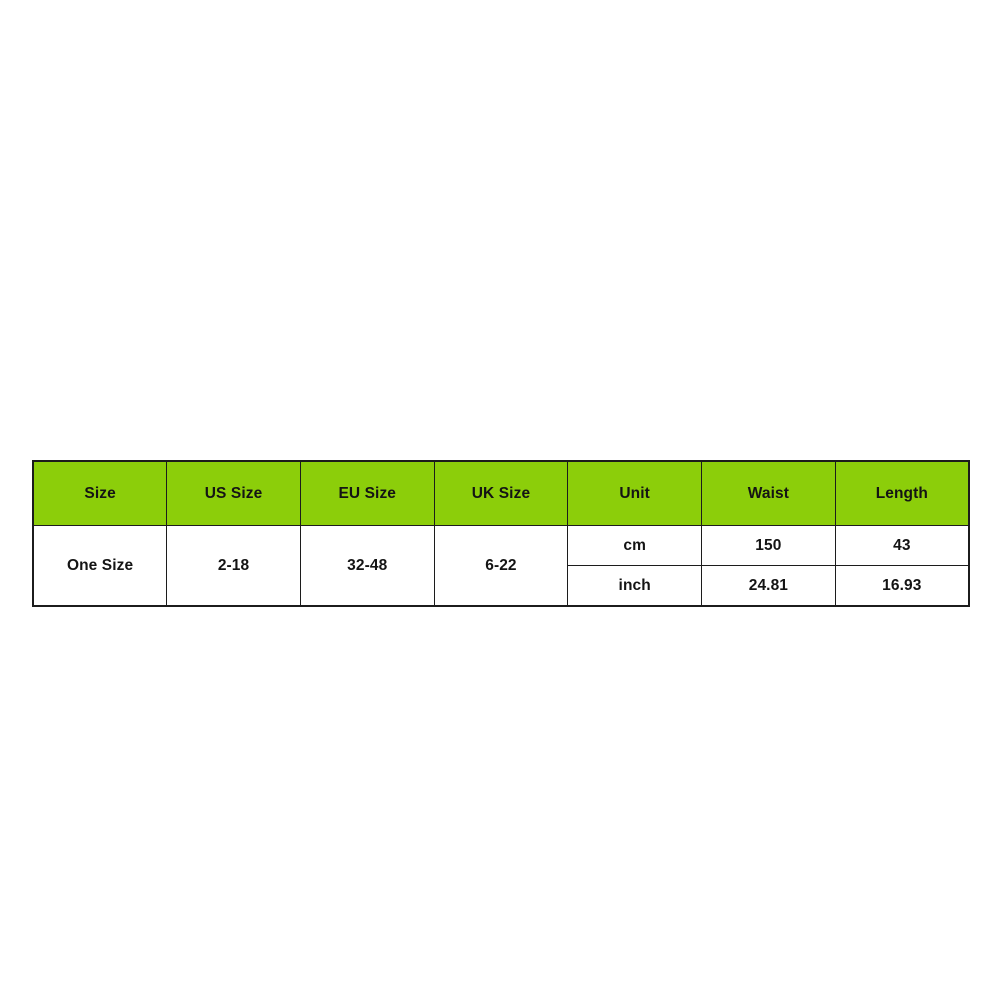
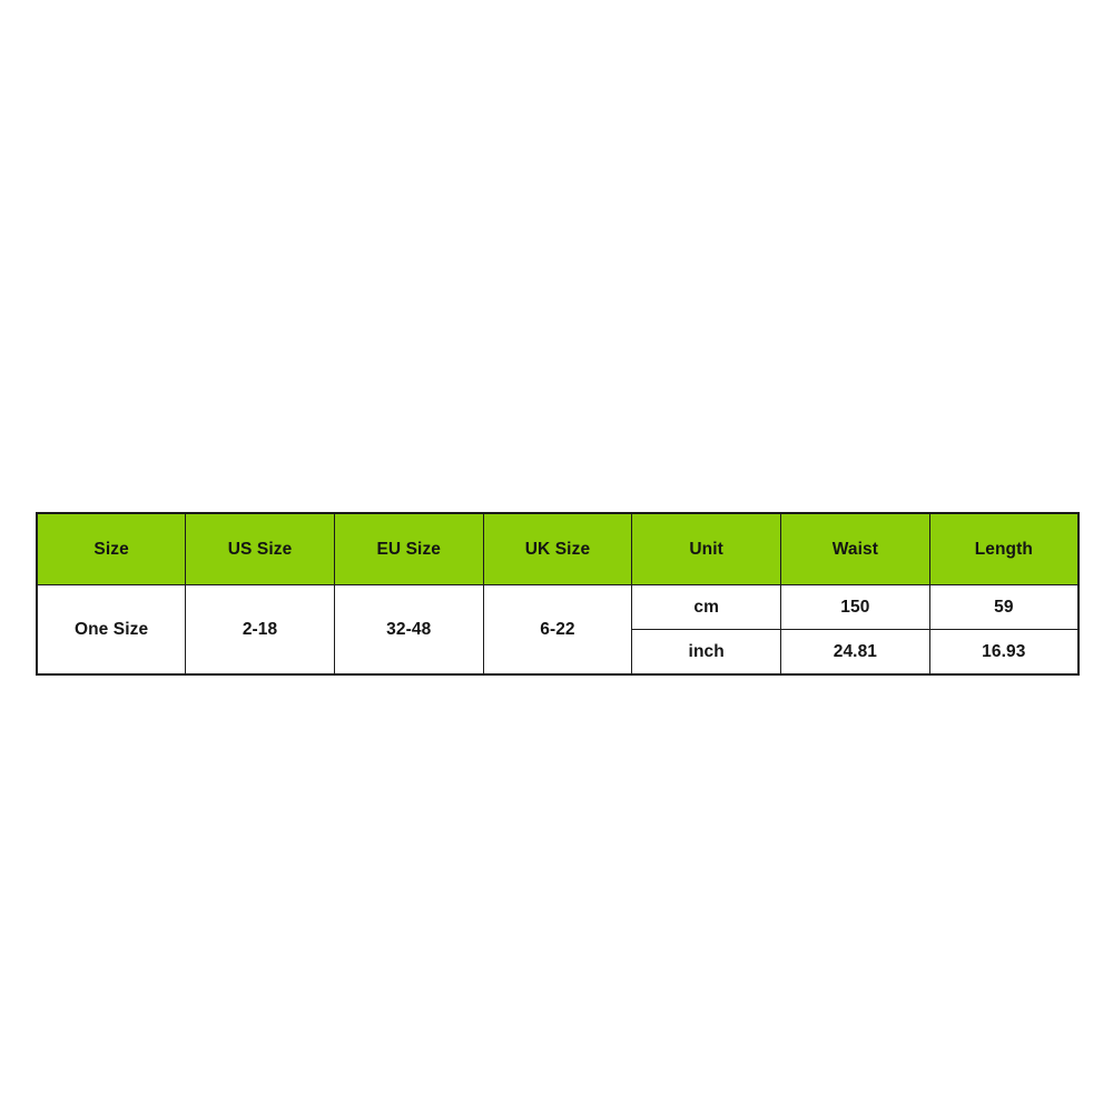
  Size	US Size	EU Size	UK Size	Unit	Waist	Length
- One Size	2-18	32-48	6-22	cm	150	43
+ One Size	2-18	32-48	6-22	cm	150	59
  inch	24.81	16.93
